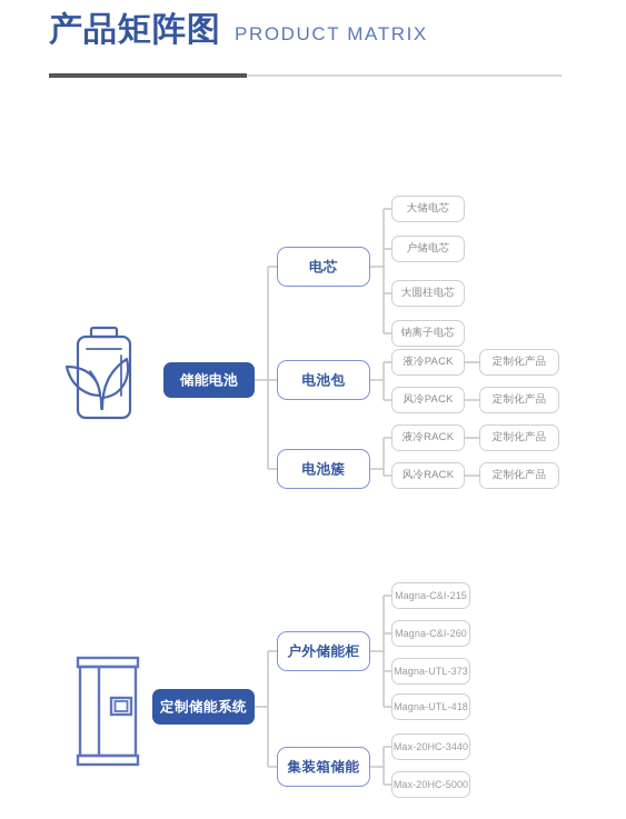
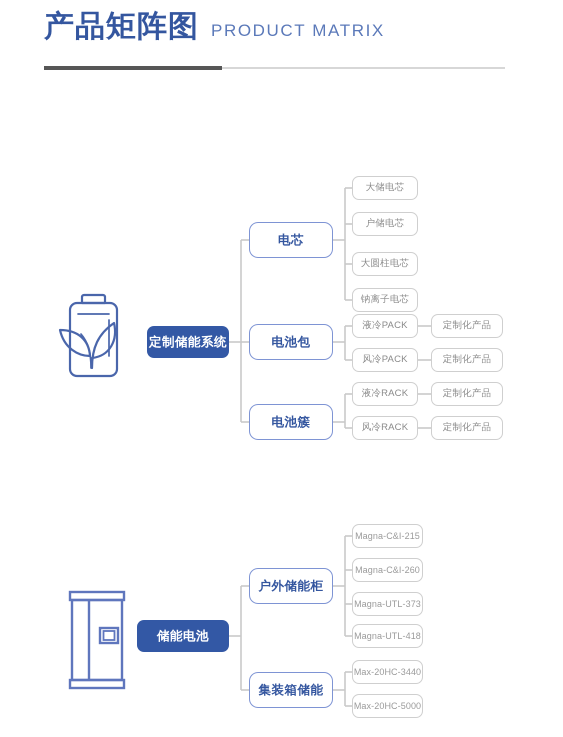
  产品矩阵图
  PRODUCT MATRIX
- 储能电池
+ 定制储能系统
  电芯
  电池包
  电池簇
  大储电芯
  户储电芯
  大圆柱电芯
  钠离子电芯
  液冷PACK
  定制化产品
  风冷PACK
  定制化产品
  液冷RACK
  定制化产品
  风冷RACK
  定制化产品
- 定制储能系统
+ 储能电池
  户外储能柜
  集装箱储能
  Magna-C&I-215
  Magna-C&I-260
  Magna-UTL-373
  Magna-UTL-418
  Max-20HC-3440
  Max-20HC-5000
